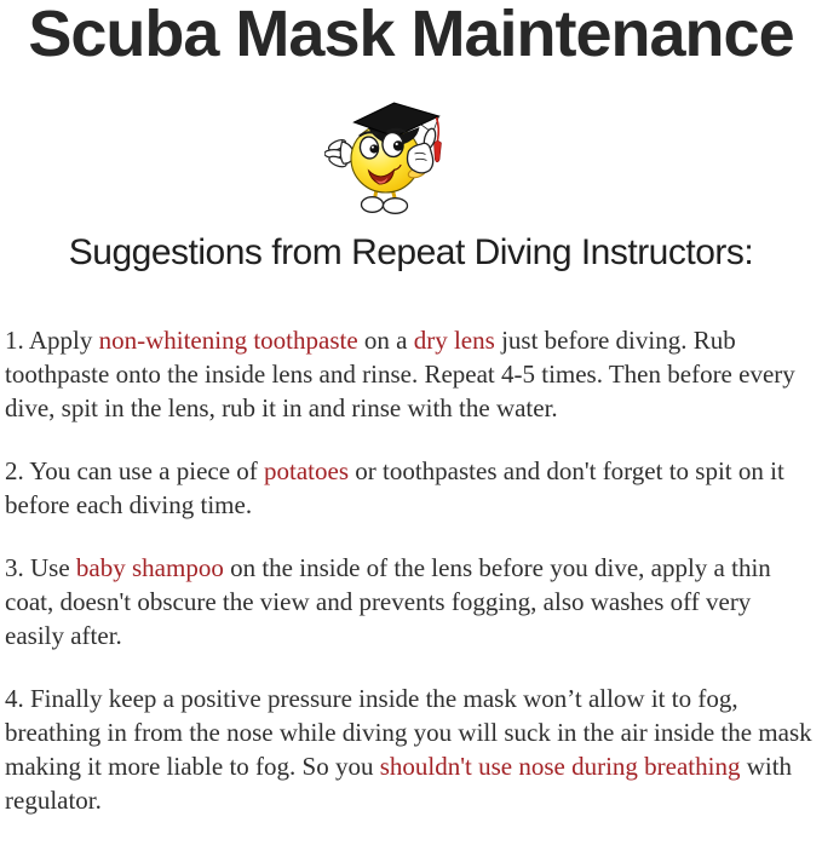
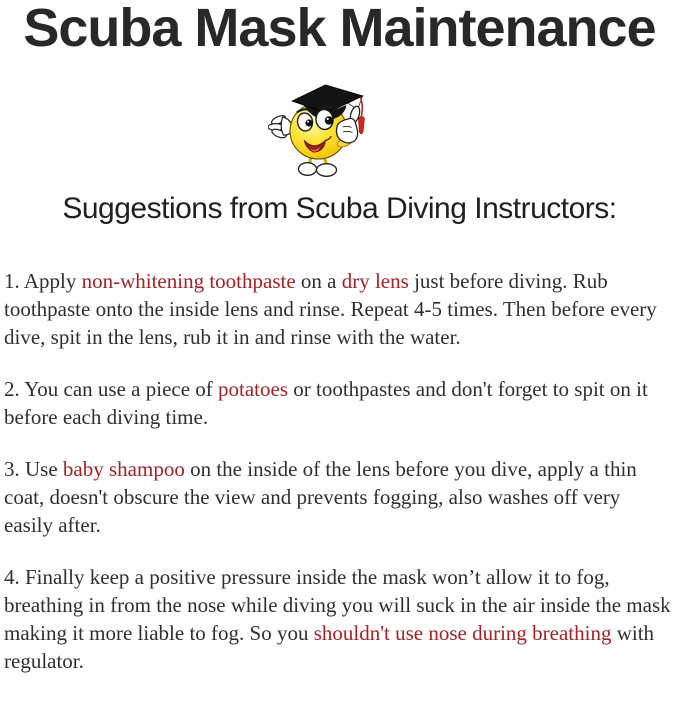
  Scuba Mask Maintenance
- Suggestions from Repeat Diving Instructors:
+ Suggestions from Scuba Diving Instructors:
  1. Apply non-whitening toothpaste on a dry lens just before diving. Rub toothpaste onto the inside lens and rinse. Repeat 4-5 times. Then before every dive, spit in the lens, rub it in and rinse with the water.
  2. You can use a piece of potatoes or toothpastes and don't forget to spit on it before each diving time.
  3. Use baby shampoo on the inside of the lens before you dive, apply a thin coat, doesn't obscure the view and prevents fogging, also washes off very easily after.
  4. Finally keep a positive pressure inside the mask won’t allow it to fog, breathing in from the nose while diving you will suck in the air inside the mask making it more liable to fog. So you shouldn't use nose during breathing with regulator.
